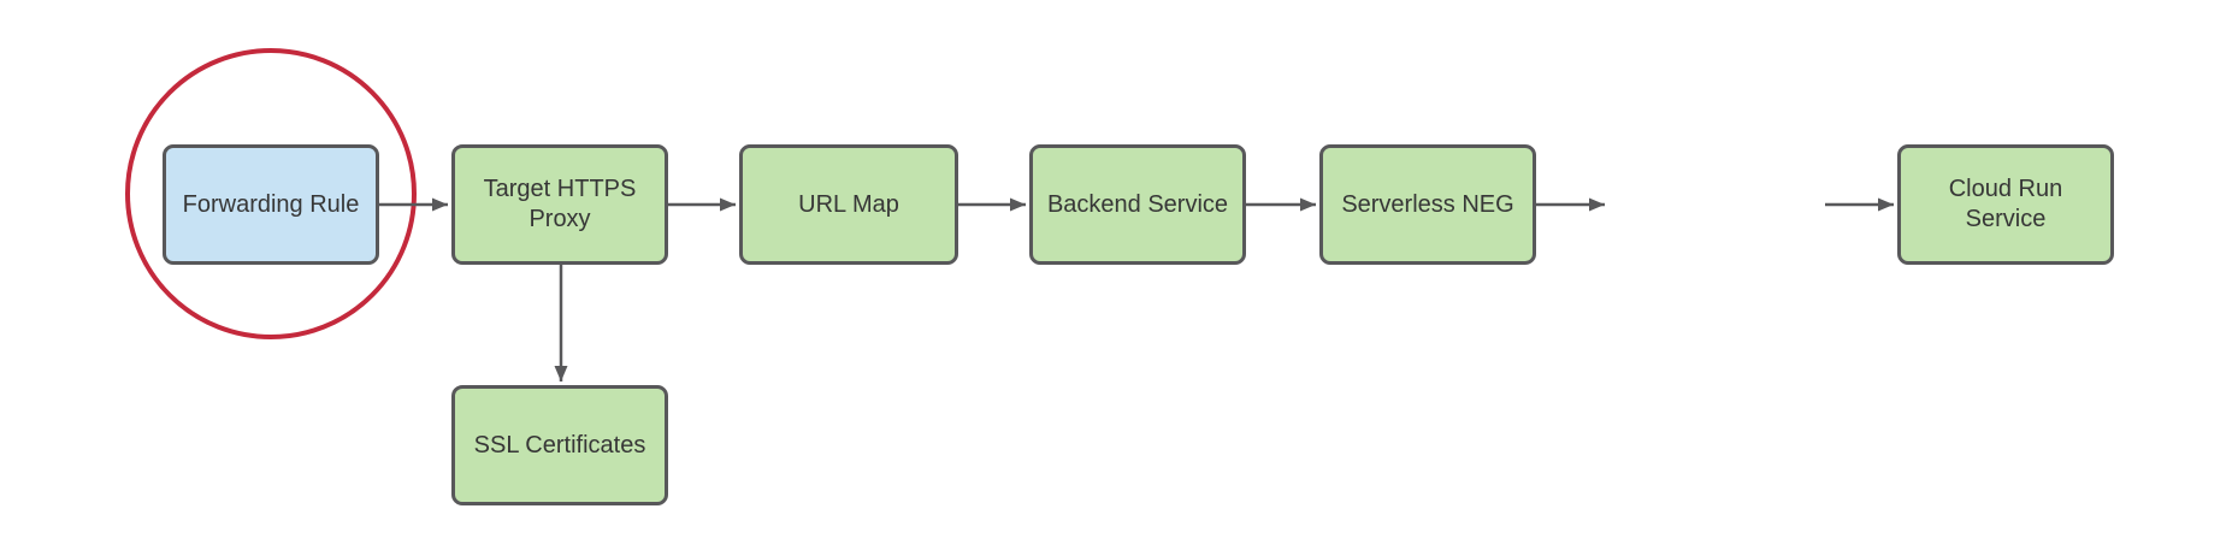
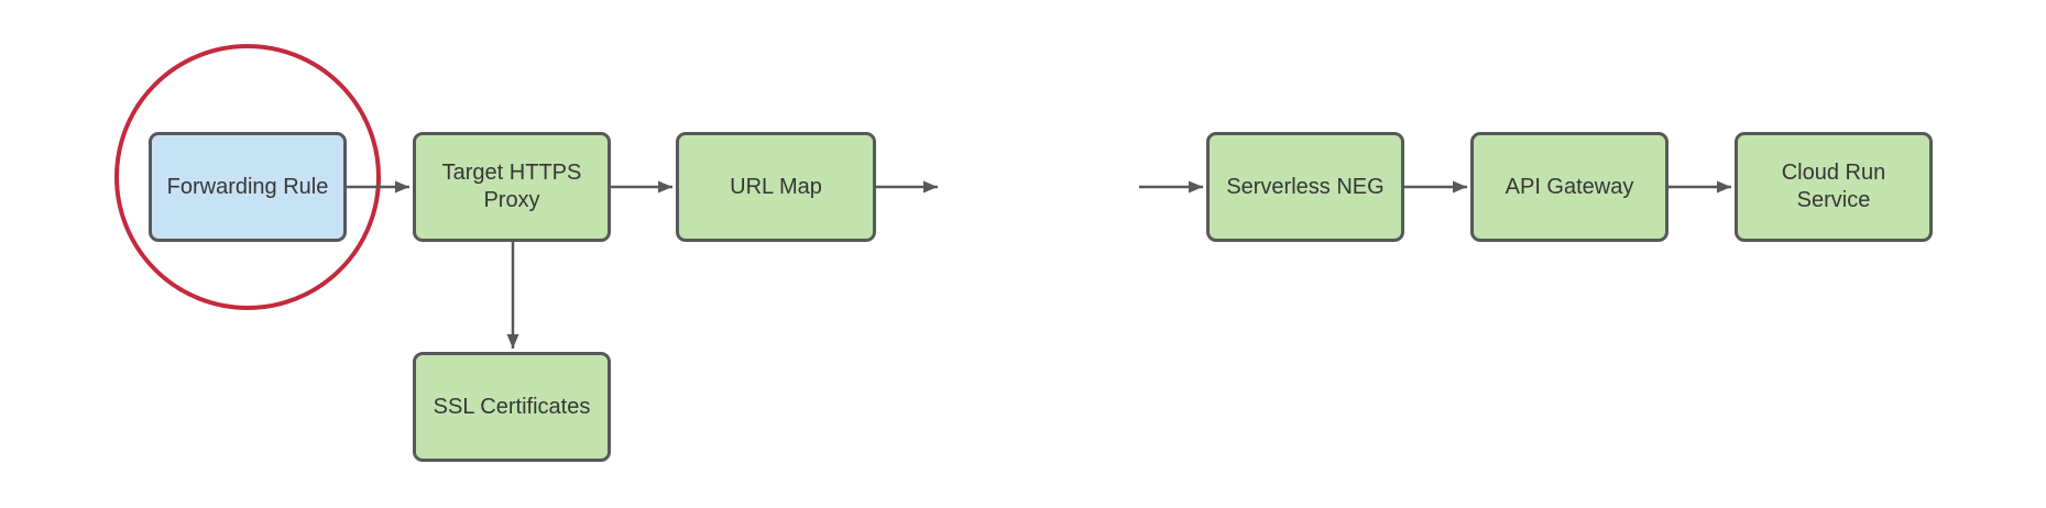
  Forwarding Rule
  Target HTTPS Proxy
  URL Map
- Backend Service
  Serverless NEG
+ API Gateway
  Cloud Run Service
  SSL Certificates
